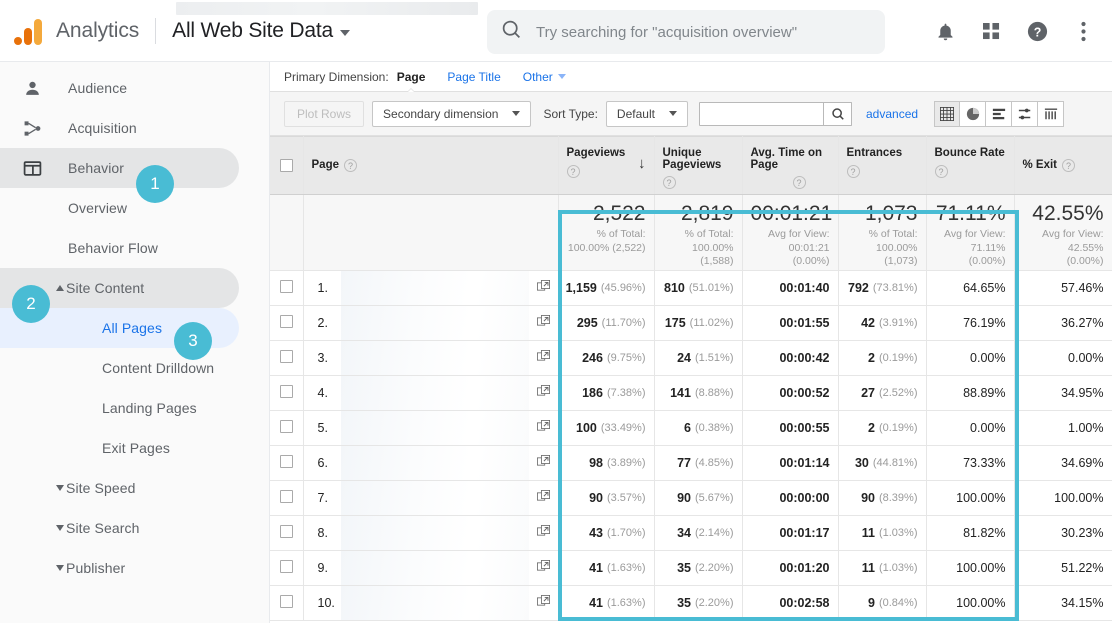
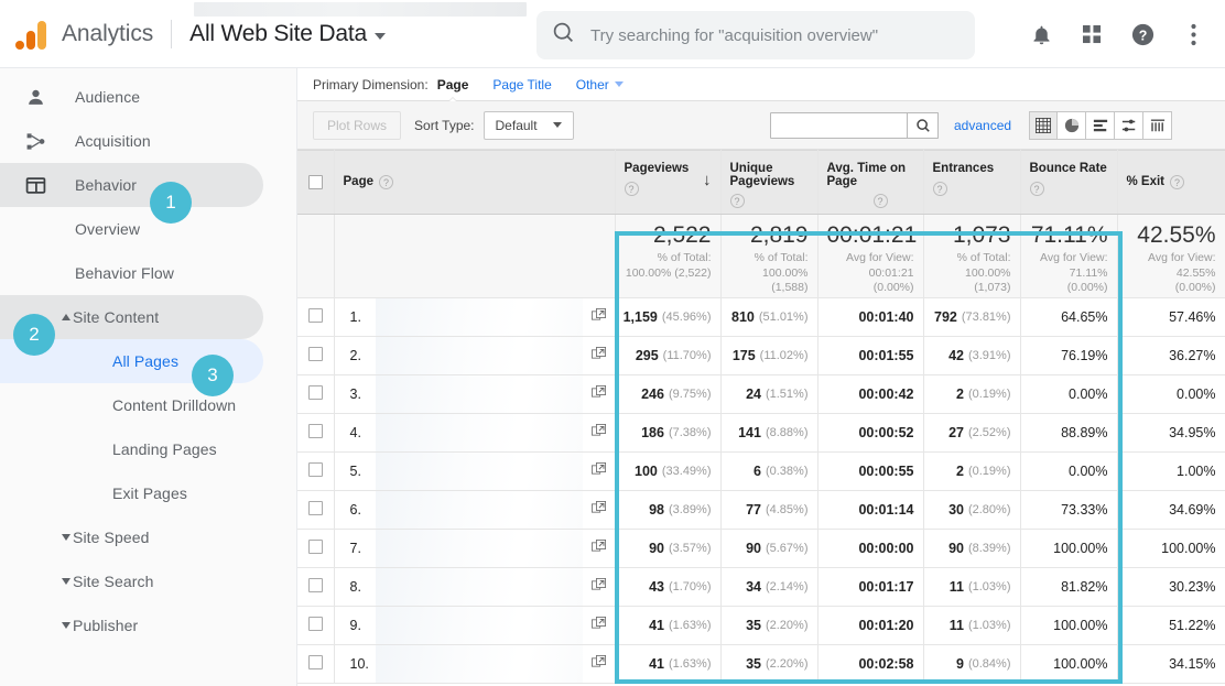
  Analytics
  All Web Site Data
  Try searching for "acquisition overview"
  ?
  Audience
  Acquisition
  Behavior
  Overview
  Behavior Flow
  Site Content
  All Pages
  Content Drilldown
  Landing Pages
  Exit Pages
  Site Speed
  Site Search
  Publisher
  1
  2
  3
  Primary Dimension:
  Page
  Page Title
  Other
  Plot Rows
- Secondary dimension
  Sort Type:
  Default
  advanced
  	Page ?	Pageviews ? ↓	Unique Pageviews ?	Avg. Time on Page ?	Entrances ?	Bounce Rate ?	% Exit ?
  		2,522 % of Total: 100.00% (2,522)	2,819 % of Total: 100.00% (1,588)	00:01:21 Avg for View: 00:01:21 (0.00%)	1,073 % of Total: 100.00% (1,073)	71.11% Avg for View: 71.11% (0.00%)	42.55% Avg for View: 42.55% (0.00%)
  	1.	1,159 (45.96%)	810 (51.01%)	00:01:40	792 (73.81%)	64.65%	57.46%
  	2.	295 (11.70%)	175 (11.02%)	00:01:55	42 (3.91%)	76.19%	36.27%
  	3.	246 (9.75%)	24 (1.51%)	00:00:42	2 (0.19%)	0.00%	0.00%
  	4.	186 (7.38%)	141 (8.88%)	00:00:52	27 (2.52%)	88.89%	34.95%
  	5.	100 (33.49%)	6 (0.38%)	00:00:55	2 (0.19%)	0.00%	1.00%
- 	6.	98 (3.89%)	77 (4.85%)	00:01:14	30 (44.81%)	73.33%	34.69%
+ 	6.	98 (3.89%)	77 (4.85%)	00:01:14	30 (2.80%)	73.33%	34.69%
  	7.	90 (3.57%)	90 (5.67%)	00:00:00	90 (8.39%)	100.00%	100.00%
  	8.	43 (1.70%)	34 (2.14%)	00:01:17	11 (1.03%)	81.82%	30.23%
  	9.	41 (1.63%)	35 (2.20%)	00:01:20	11 (1.03%)	100.00%	51.22%
  	10.	41 (1.63%)	35 (2.20%)	00:02:58	9 (0.84%)	100.00%	34.15%
